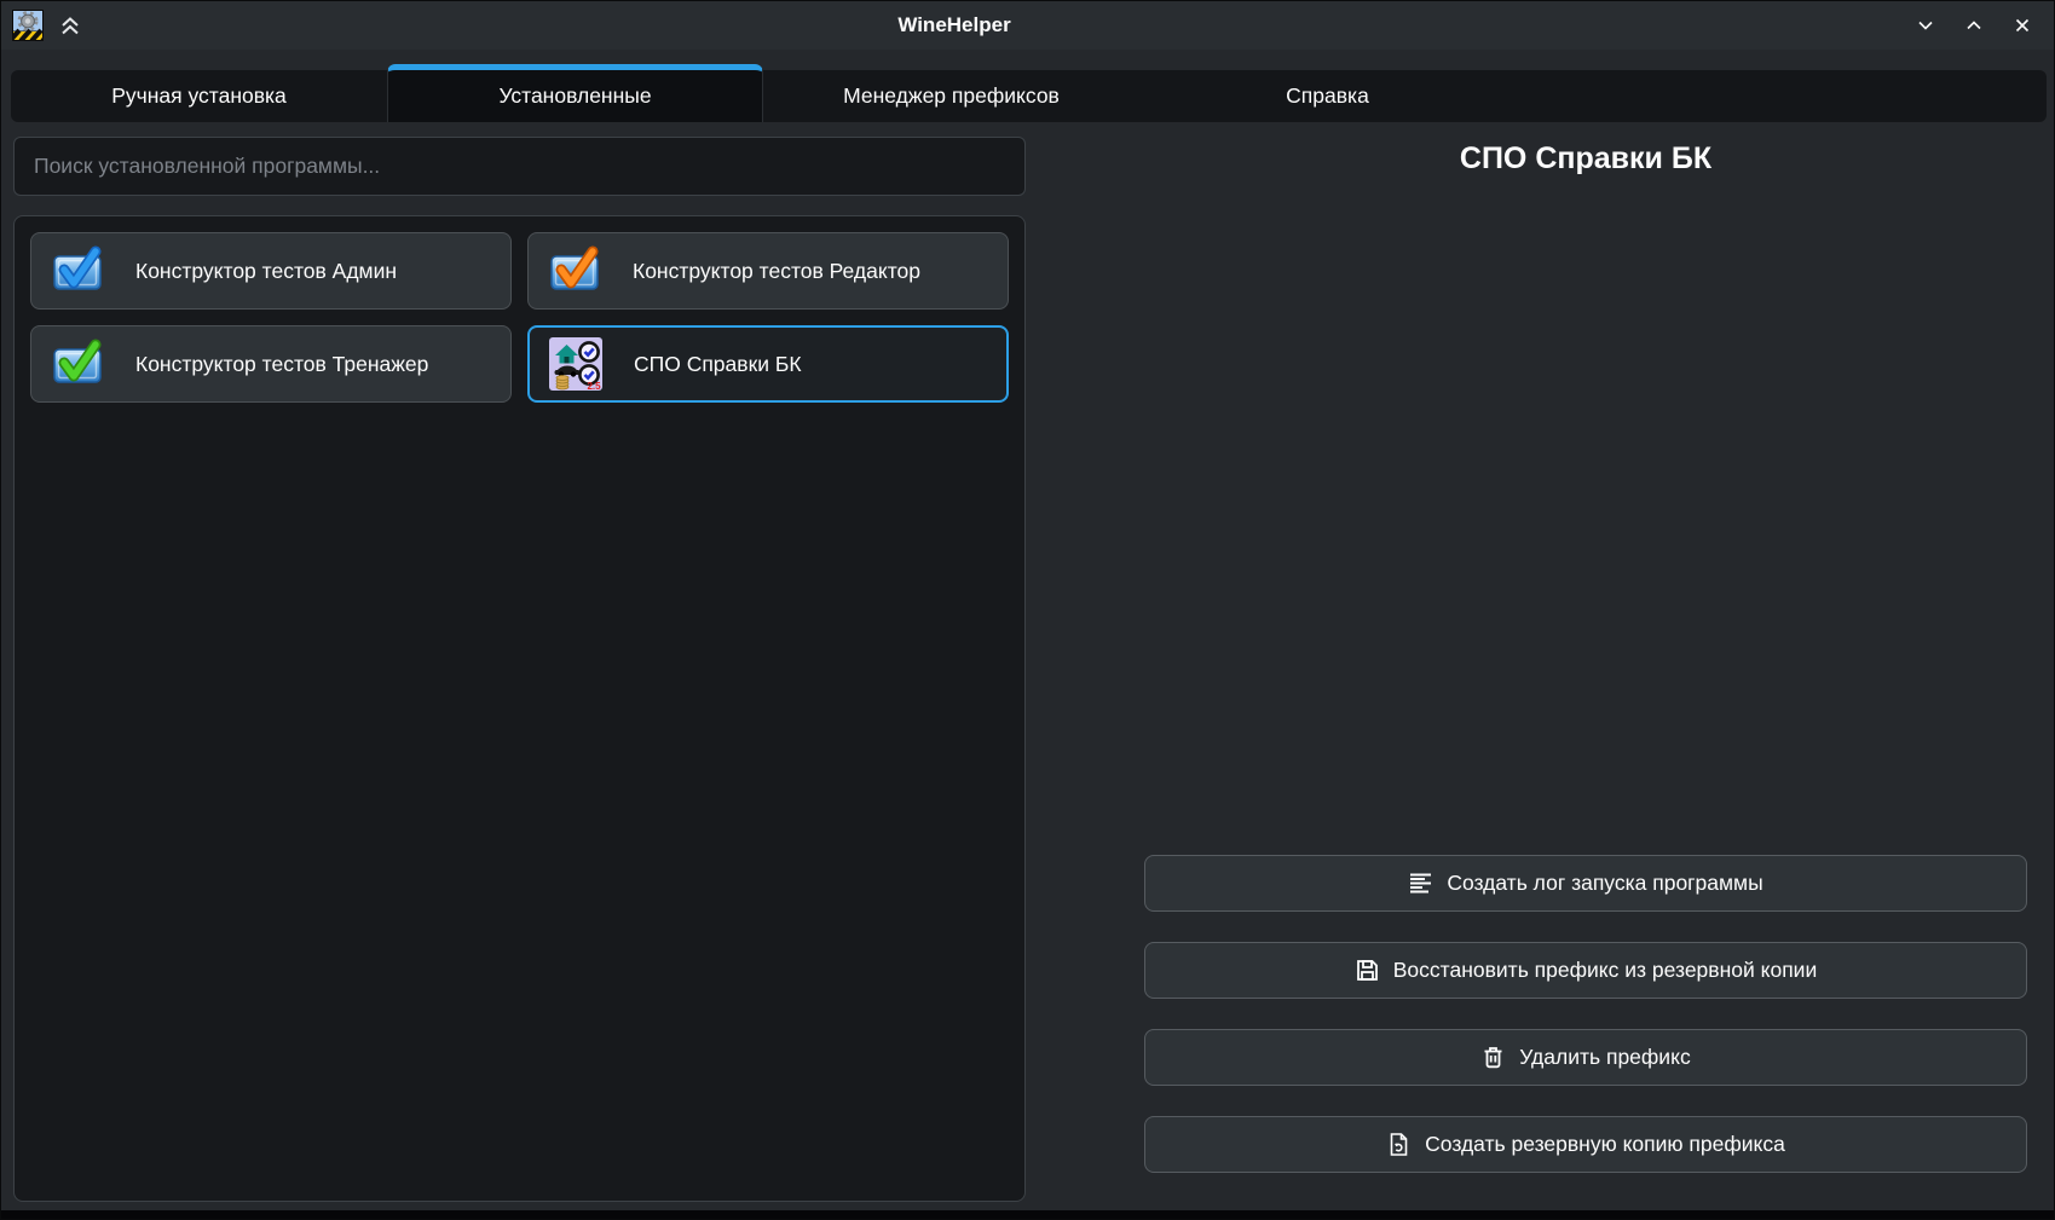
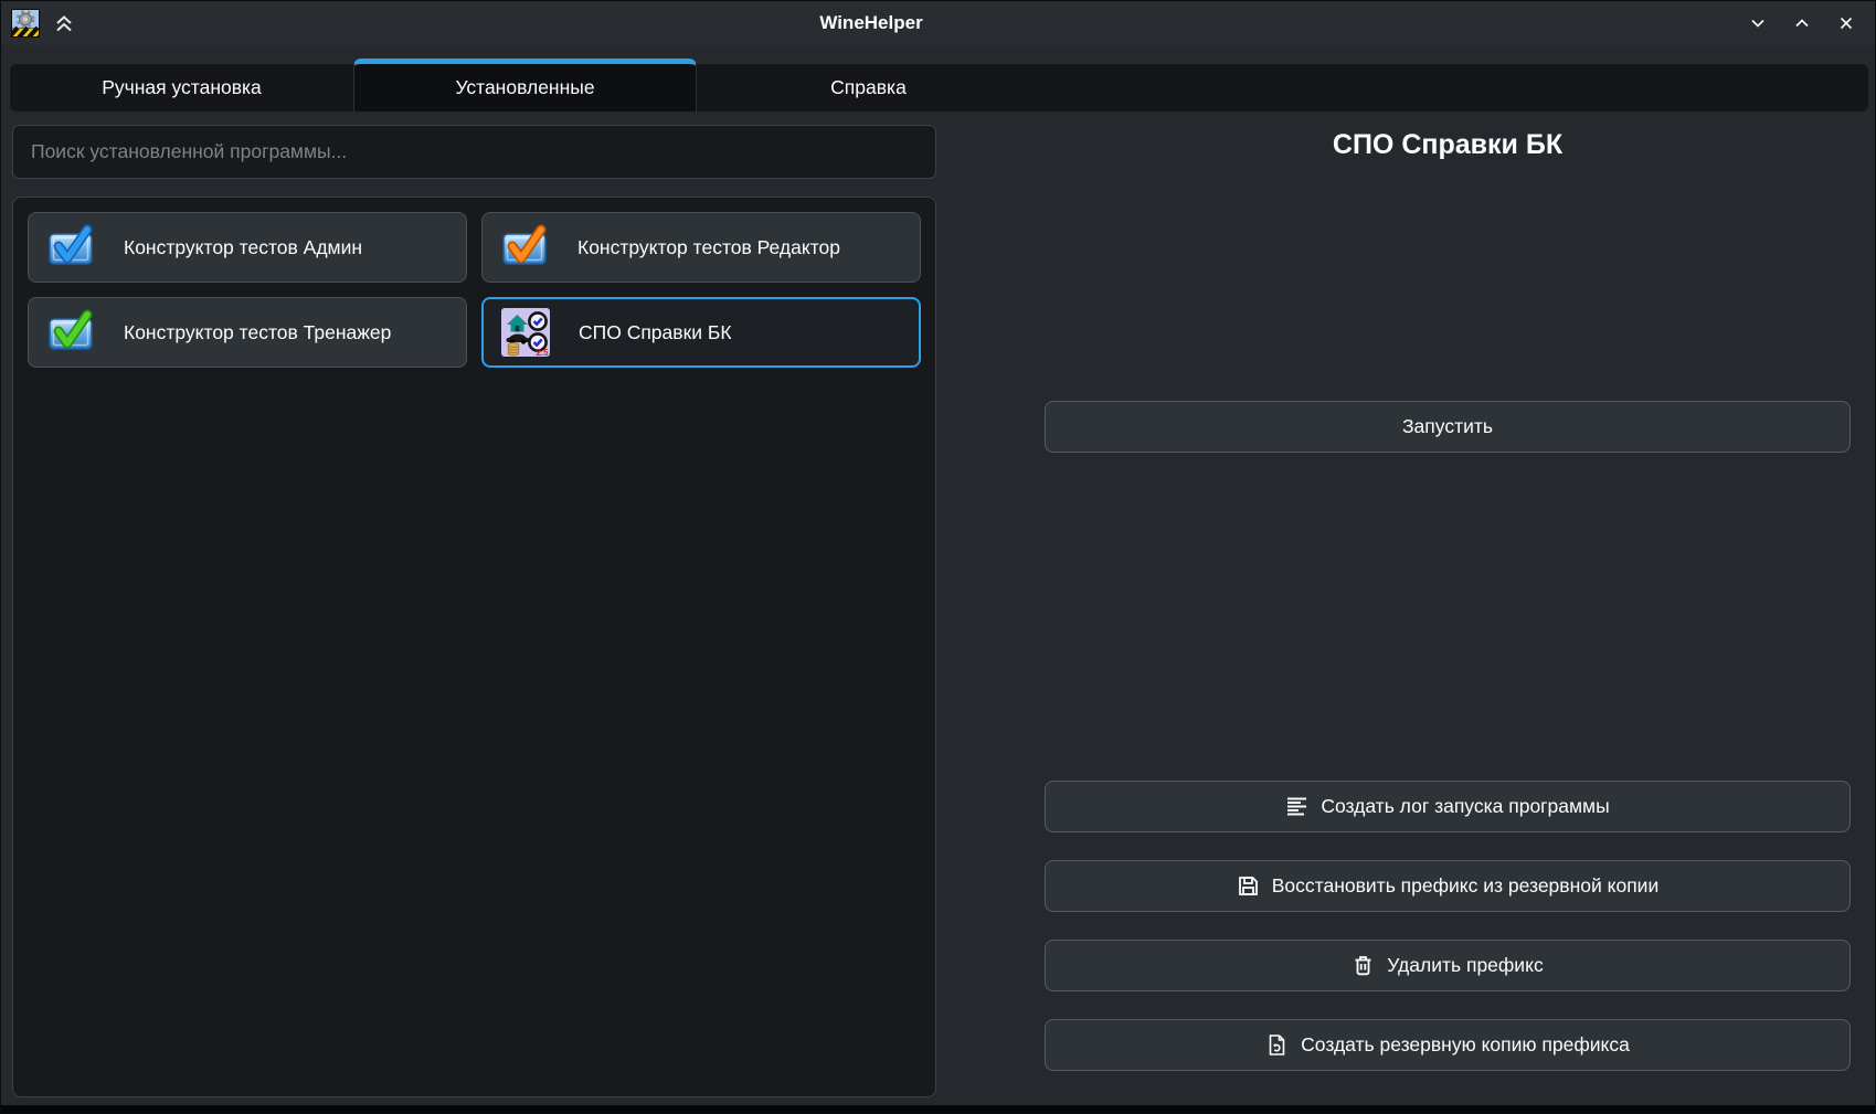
  WineHelper
  Ручная установка
  Установленные
- Менеджер префиксов
  Справка
  Поиск установленной программы...
  Конструктор тестов Админ
  Конструктор тестов Редактор
  Конструктор тестов Тренажер
  2.5
  СПО Справки БК
  СПО Справки БК
+ Запустить
  Создать лог запуска программы
  Восстановить префикс из резервной копии
  Удалить префикс
  Создать резервную копию префикса
